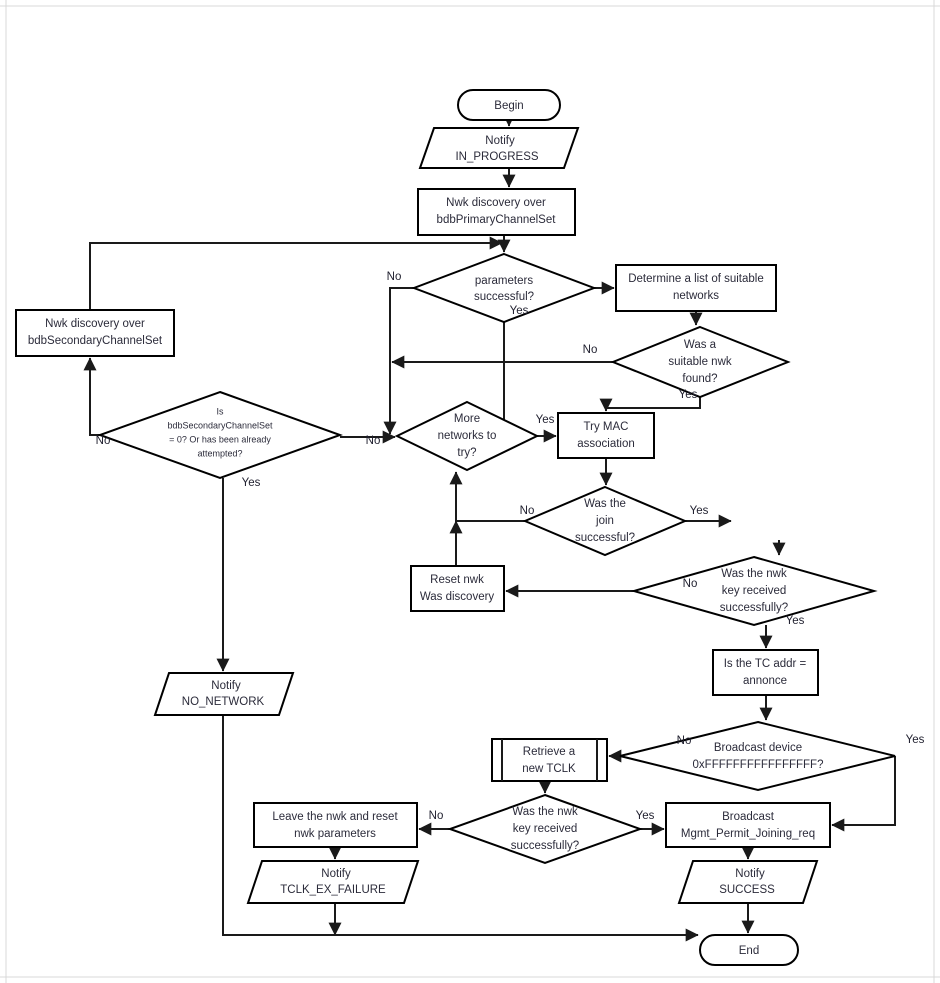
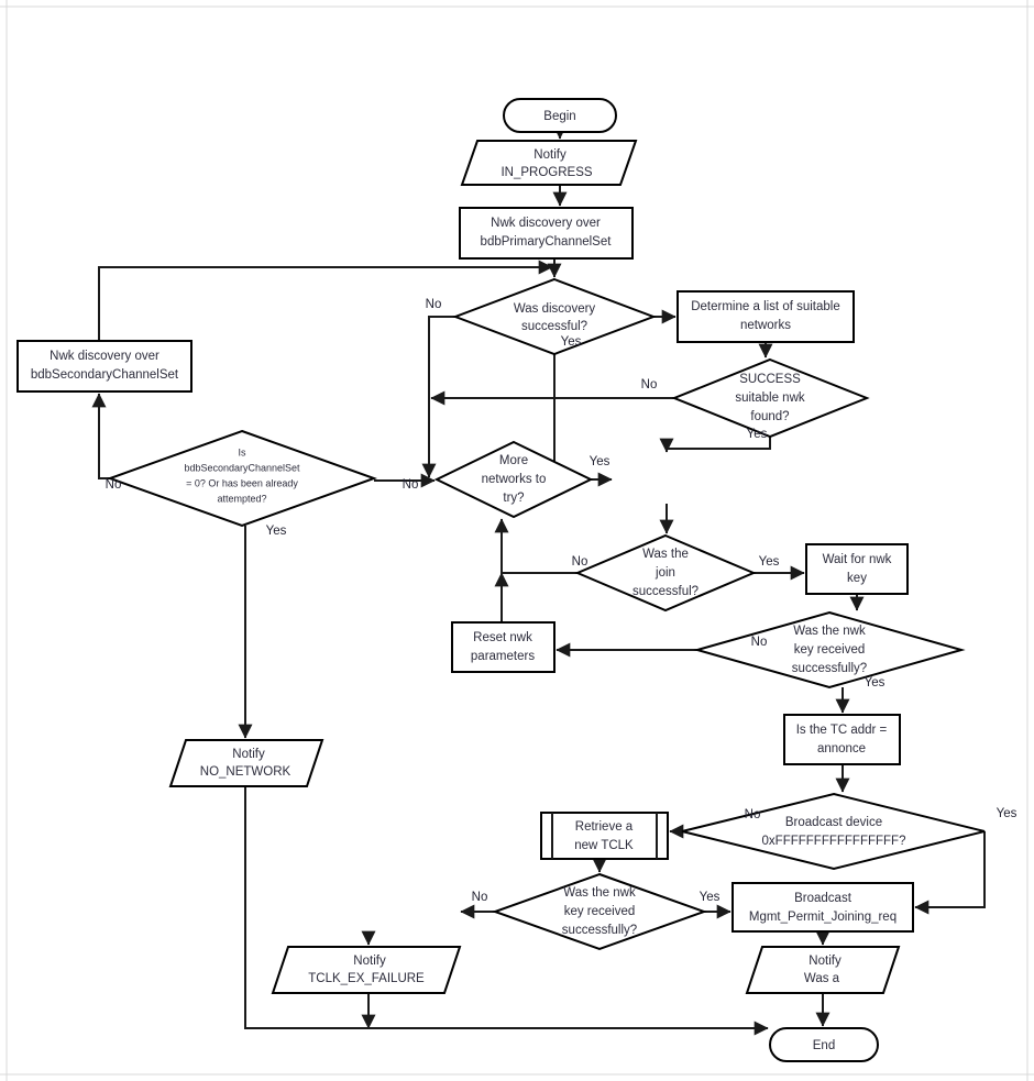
  Begin
  Notify
  IN_PROGRESS
  Nwk discovery over
  bdbPrimaryChannelSet
- parameters
+ Was discovery
  successful?
  Determine a list of suitable
  networks
- Was a
+ SUCCESS
  suitable nwk
  found?
  Nwk discovery over
  bdbSecondaryChannelSet
  Is
  bdbSecondaryChannelSet
  = 0? Or has been already
  attempted?
  More
  networks to
  try?
- Try MAC
- association
  Was the
  join
  successful?
+ Wait for nwk
+ key
  Was the nwk
  key received
  successfully?
  Reset nwk
- Was discovery
+ parameters
  Is the TC addr =
  annonce
  Broadcast device
  0xFFFFFFFFFFFFFFFF?
  Retrieve a
  new TCLK
  Was the nwk
  key received
  successfully?
- Leave the nwk and reset
- nwk parameters
  Broadcast
  Mgmt_Permit_Joining_req
  Notify
  TCLK_EX_FAILURE
  Notify
- SUCCESS
+ Was a
  Notify
  NO_NETWORK
  End
  No
  Yes
  No
  Yes
  No
  Yes
  No
  Yes
  No
  Yes
  No
  Yes
  No
  Yes
  No
  Yes
